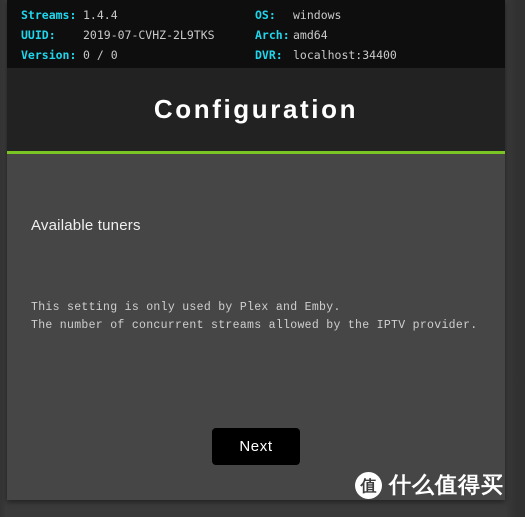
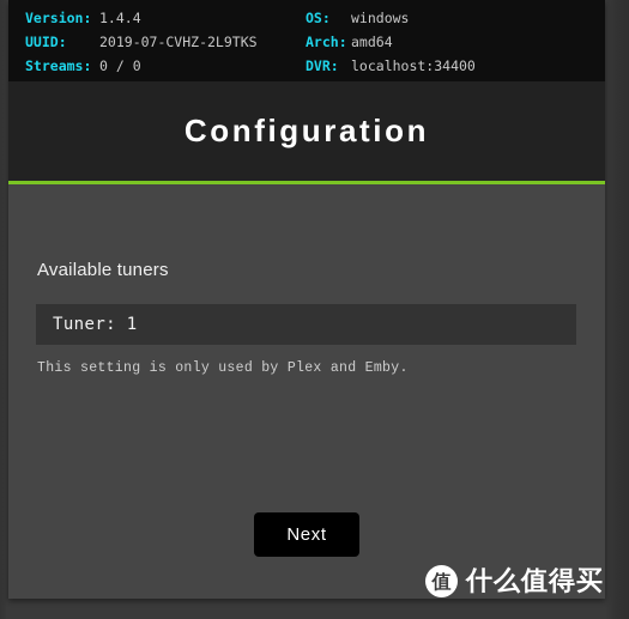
- Streams: 1.4.4
+ Version: 1.4.4
  UUID: 2019-07-CVHZ-2L9TKS
- Version: 0 / 0
+ Streams: 0 / 0
  OS: windows
  Arch: amd64
  DVR: localhost:34400
  Configuration
  Available tuners
+ Tuner: 1
  This setting is only used by Plex and Emby.
- The number of concurrent streams allowed by the IPTV provider.
  Next
  值
  什么值得买
